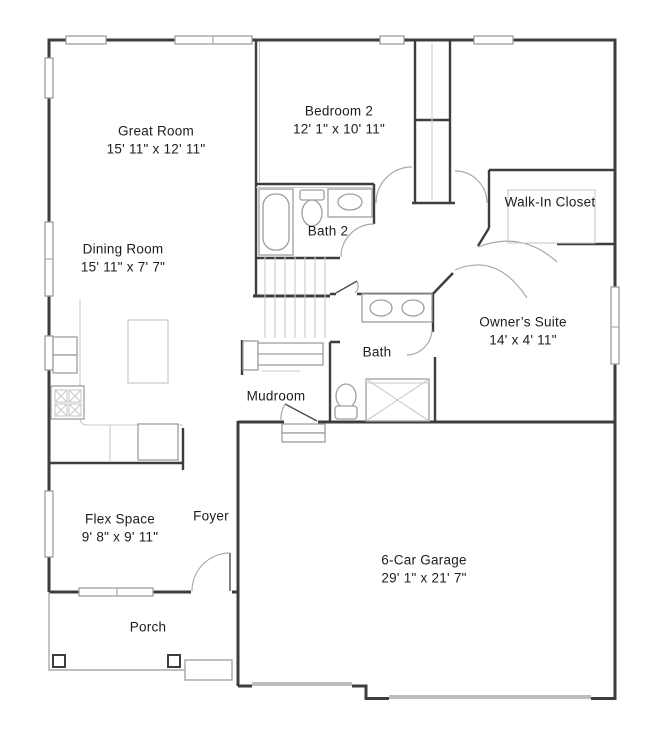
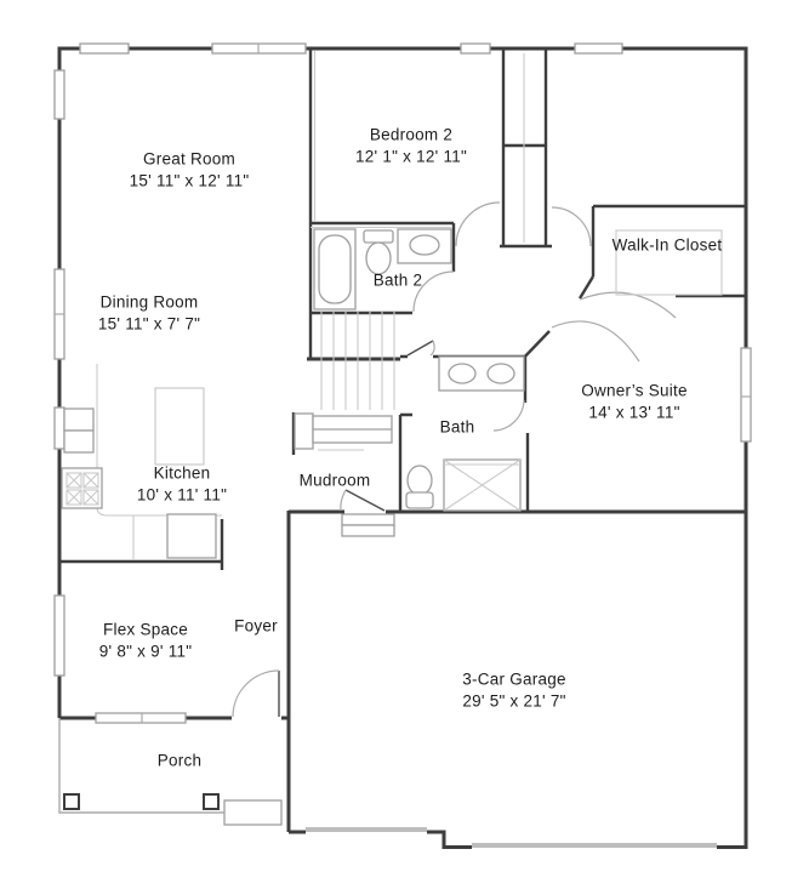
  Great Room
  15' 11" x 12' 11"
  Bedroom 2
- 12' 1" x 10' 11"
+ 12' 1" x 12' 11"
  Walk-In Closet
  Dining Room
  15' 11" x 7' 7"
  Bath 2
  Owner’s Suite
- 14' x 4' 11"
+ 14' x 13' 11"
+ Kitchen
+ 10' x 11' 11"
  Bath
  Mudroom
  Flex Space
  9' 8" x 9' 11"
  Foyer
  Porch
- 6-Car Garage
+ 3-Car Garage
- 29' 1" x 21' 7"
+ 29' 5" x 21' 7"
